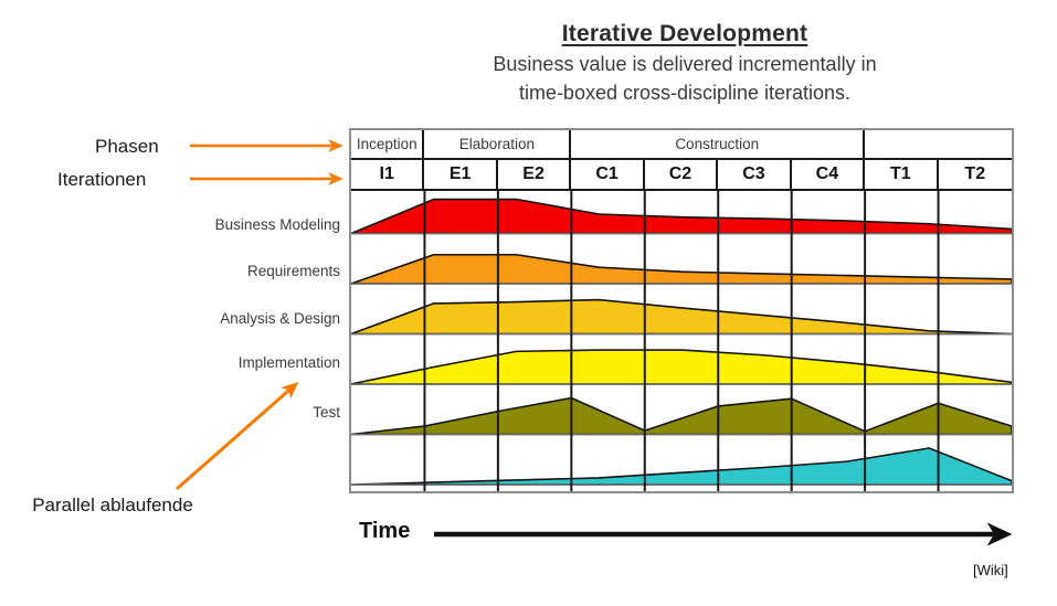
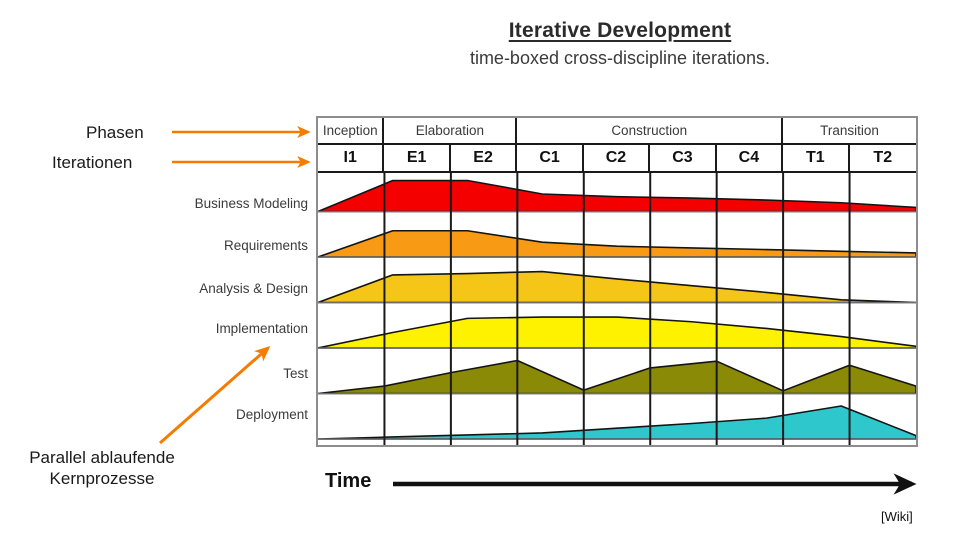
  Iterative Development
- Business value is delivered incrementally in
  time-boxed cross-discipline iterations.
  Phasen
  Iterationen
  Parallel ablaufende
+ Kernprozesse
  Business Modeling
  Requirements
  Analysis & Design
  Implementation
  Test
+ Deployment
  Inception
  Elaboration
  Construction
+ Transition
  I1
  E1
  E2
  C1
  C2
  C3
  C4
  T1
  T2
  Time
  [Wiki]
